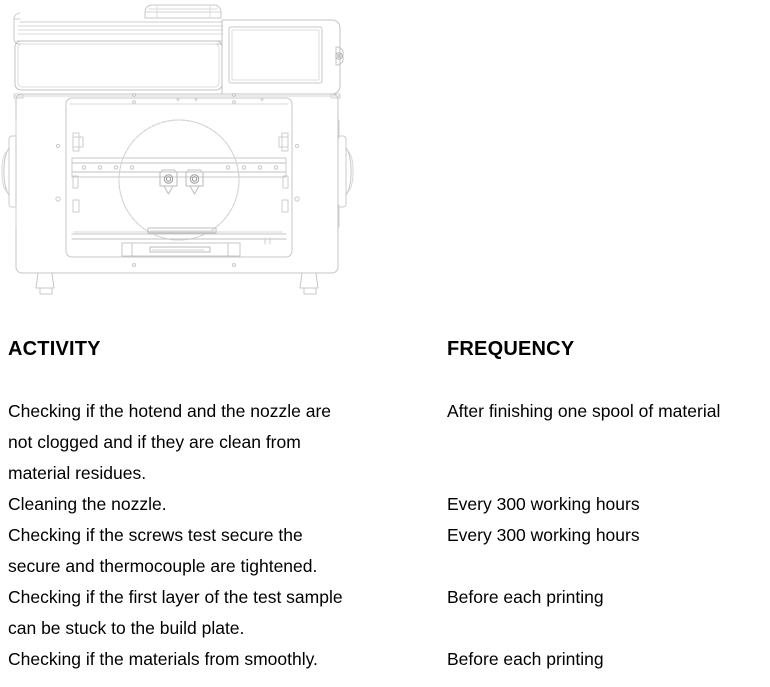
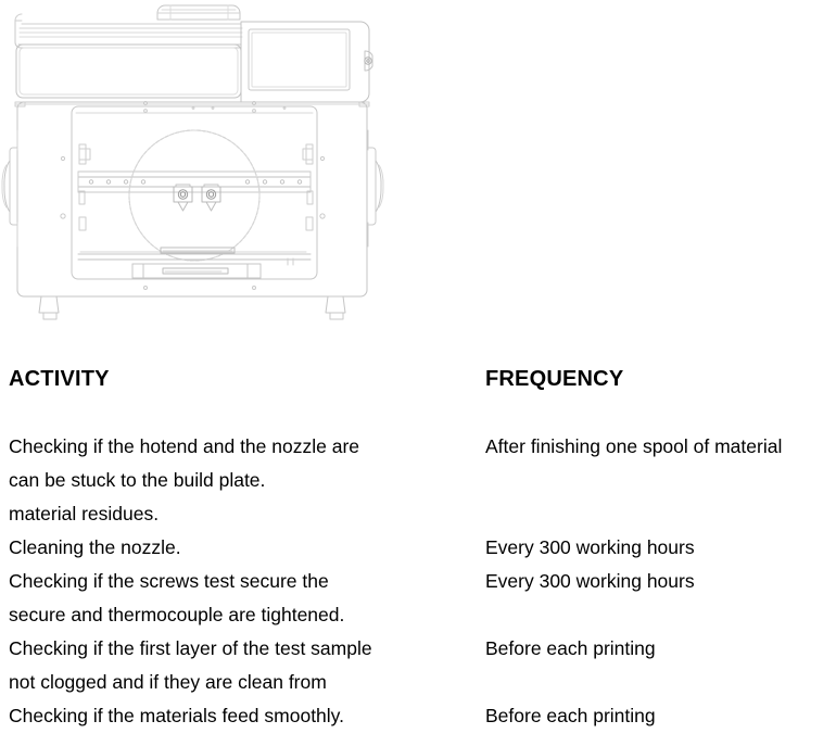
  ACTIVITY
  FREQUENCY
  Checking if the hotend and the nozzle are
- not clogged and if they are clean from
+ can be stuck to the build plate.
  material residues.
  Cleaning the nozzle.
  Checking if the screws test secure the
  secure and thermocouple are tightened.
  Checking if the first layer of the test sample
- can be stuck to the build plate.
+ not clogged and if they are clean from
- Checking if the materials from smoothly.
+ Checking if the materials feed smoothly.
  After finishing one spool of material
  Every 300 working hours
  Every 300 working hours
  Before each printing
  Before each printing
